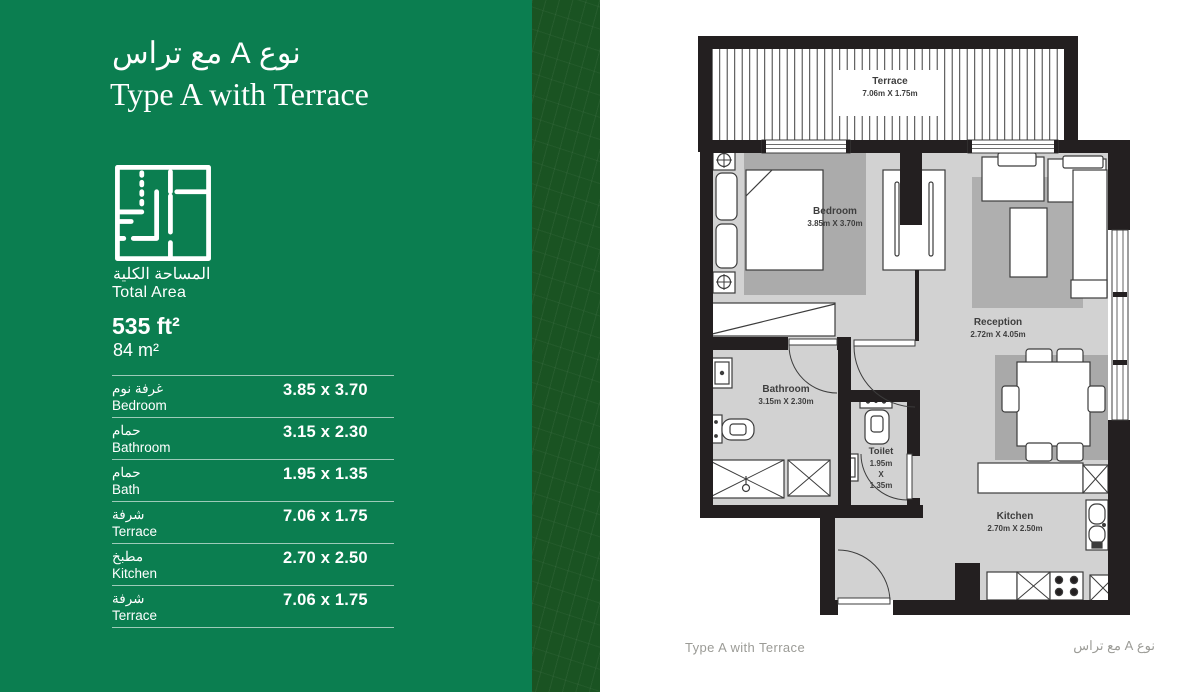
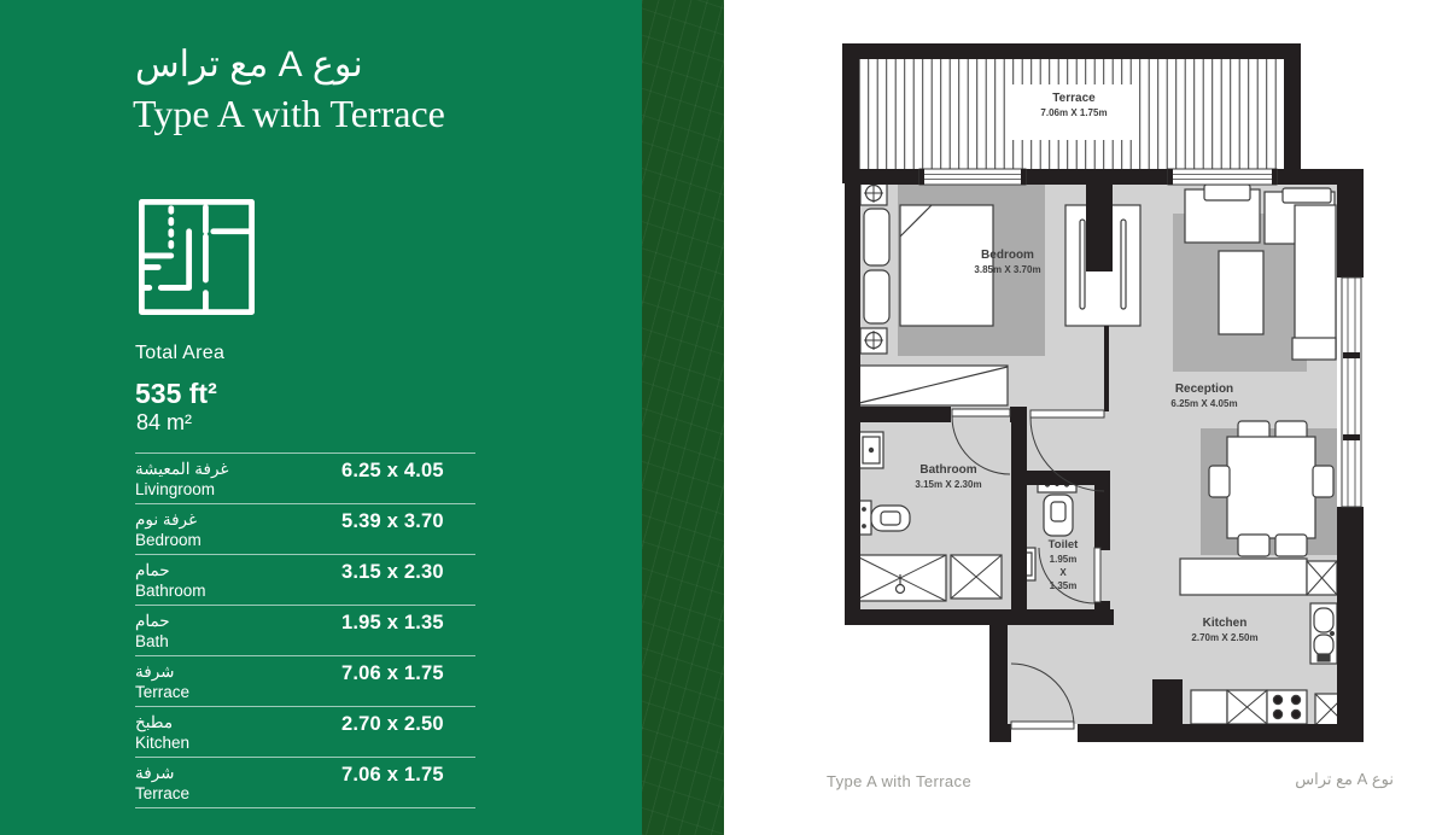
  نوع A مع تراس
  Type A with Terrace
- المساحة الكلية
  Total Area
  535 ft²
  84 m²
+ غرفة المعيشة
+ Livingroom
+ 6.25 x 4.05
  غرفة نوم
  Bedroom
- 3.85 x 3.70
+ 5.39 x 3.70
  حمام
  Bathroom
  3.15 x 2.30
  حمام
  Bath
  1.95 x 1.35
  شرفة
  Terrace
  7.06 x 1.75
  مطبخ
  Kitchen
  2.70 x 2.50
  شرفة
  Terrace
  7.06 x 1.75
  Terrace
  7.06m X 1.75m
  Bedroom
  3.85m X 3.70m
  Reception
- 2.72m X 4.05m
+ 6.25m X 4.05m
  Bathroom
  3.15m X 2.30m
  Toilet
  1.95m
  X
  1.35m
  Kitchen
  2.70m X 2.50m
  Type A with Terrace
  نوع A مع تراس
